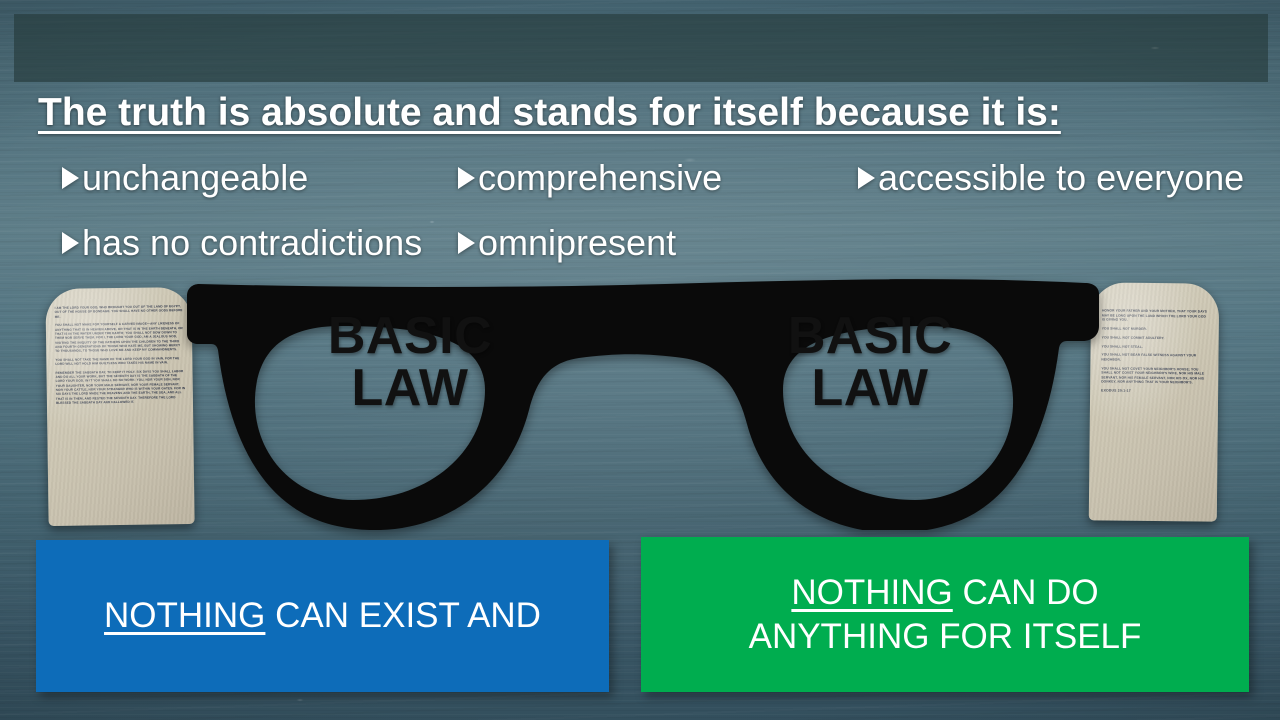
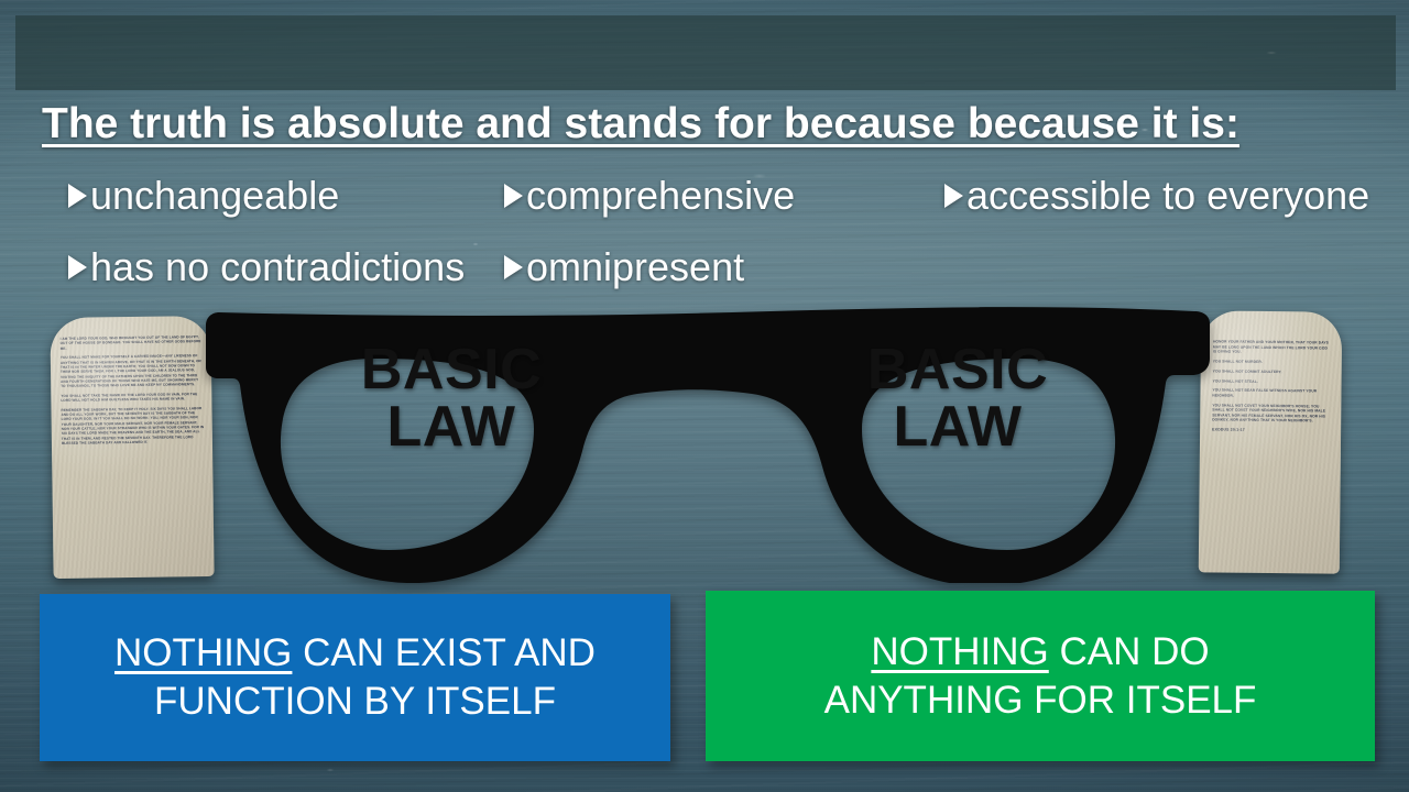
- The truth is absolute and stands for itself because it is:
+ The truth is absolute and stands for because because it is:
  unchangeable
  comprehensive
  accessible to everyone
  has no contradictions
  omnipresent
  BASIC
  LAW
  BASIC
  LAW
  NOTHING CAN EXIST AND
+ FUNCTION BY ITSELF
  NOTHING CAN DO
  ANYTHING FOR ITSELF
